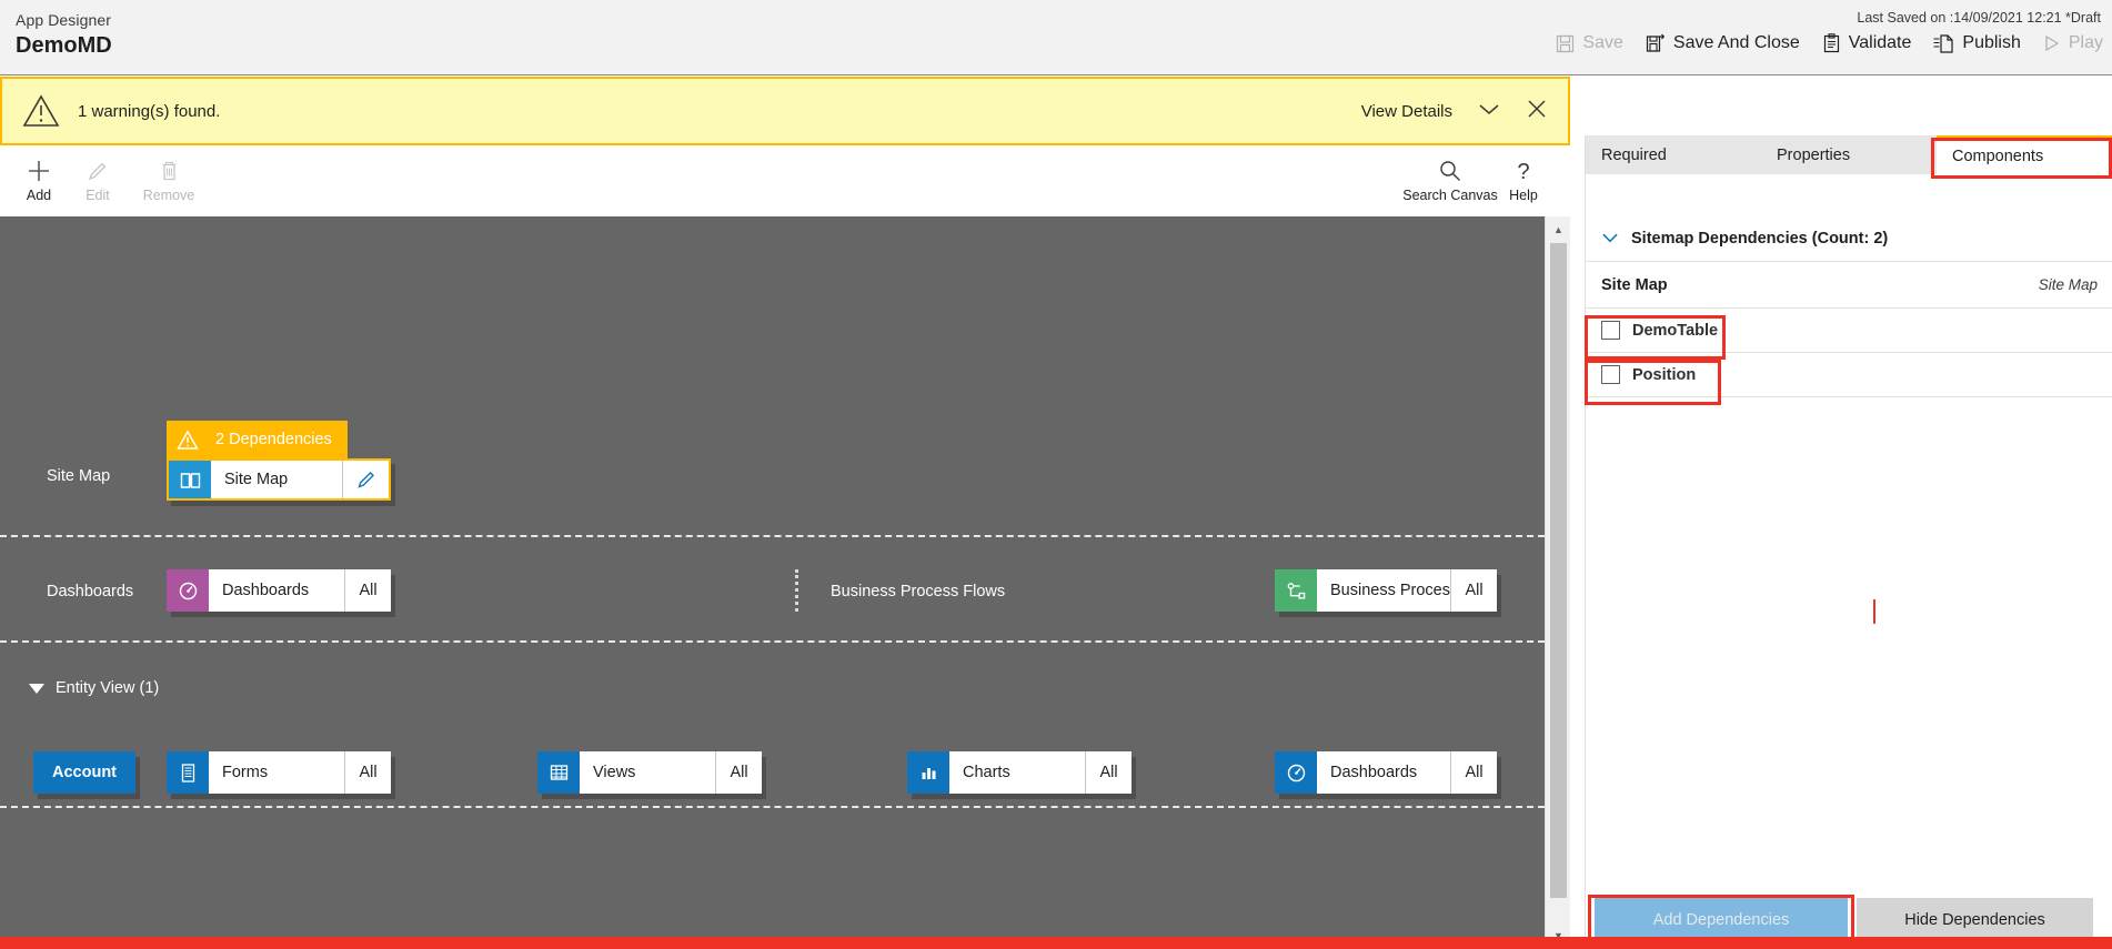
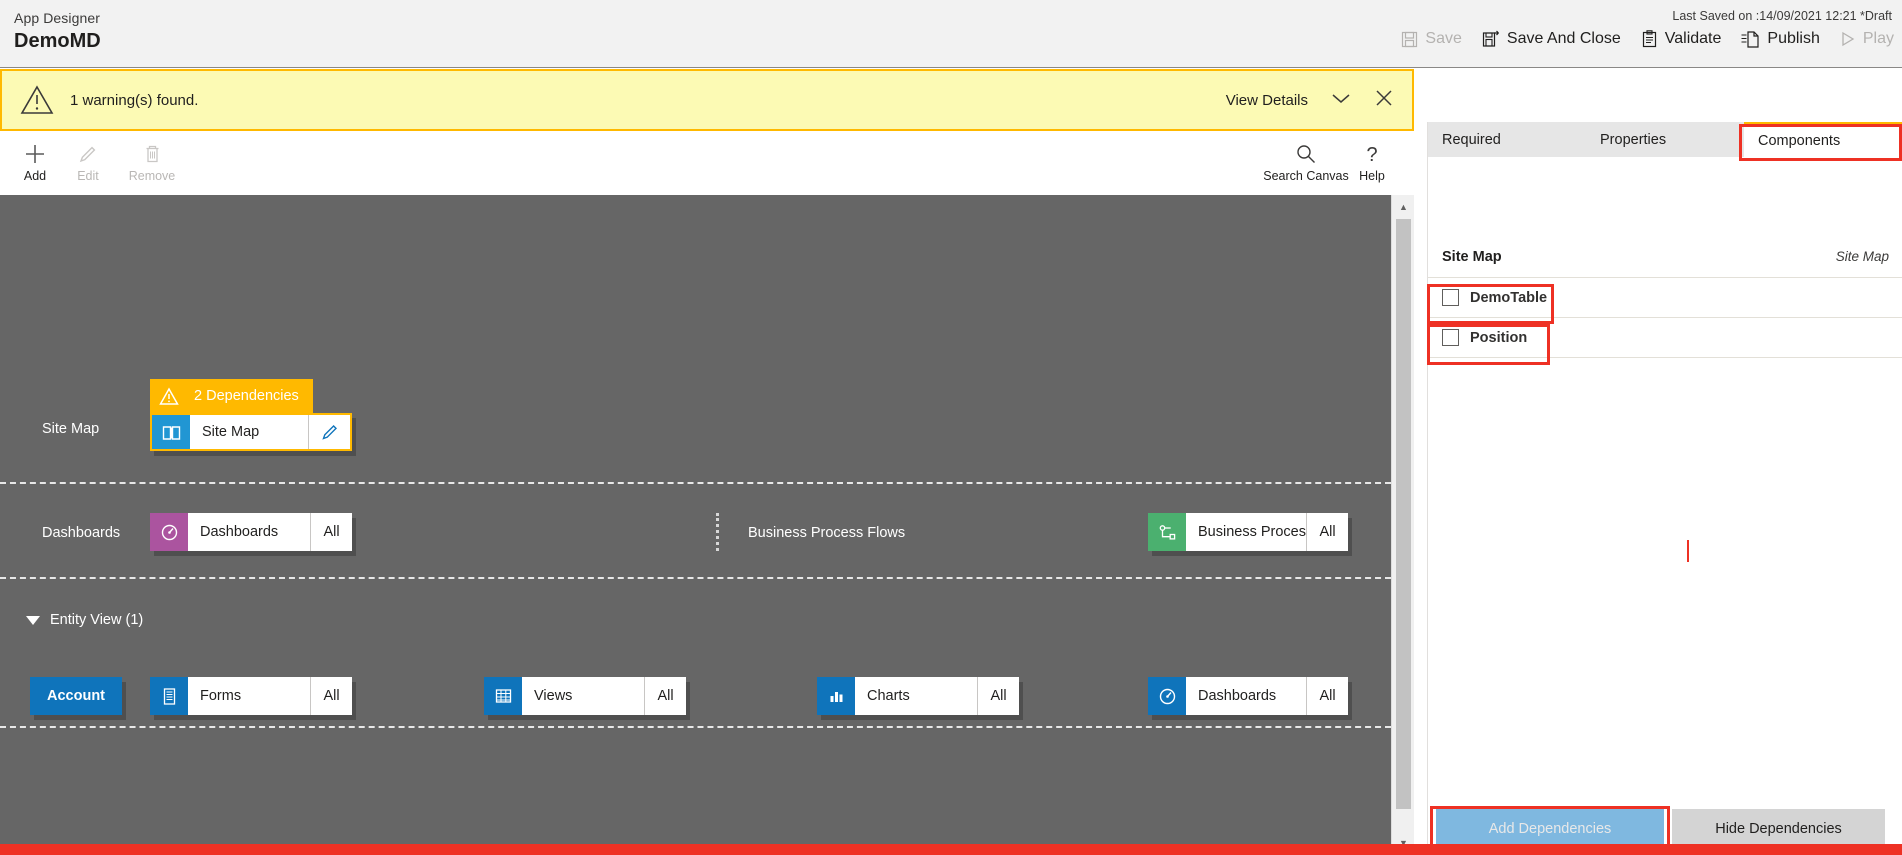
  App Designer
  DemoMD
  Last Saved on :14/09/2021 12:21 *Draft
  Save
  Save And Close
  Validate
  Publish
  Play
  1 warning(s) found.
  View Details
  Add
  Edit
  Remove
  Search Canvas
  ?
  Help
  Site Map
  2 Dependencies
  Site Map
  Dashboards
  Dashboards
  All
  Business Process Flows
  Business Proces
  All
  Entity View (1)
  Account
  Forms
  All
  Views
  All
  Charts
  All
  Dashboards
  All
  ▲
  ▼
  Required
  Properties
  Components
- Sitemap Dependencies (Count: 2)
  Site Map
  Site Map
  DemoTable
  Position
  Add Dependencies
  Hide Dependencies
